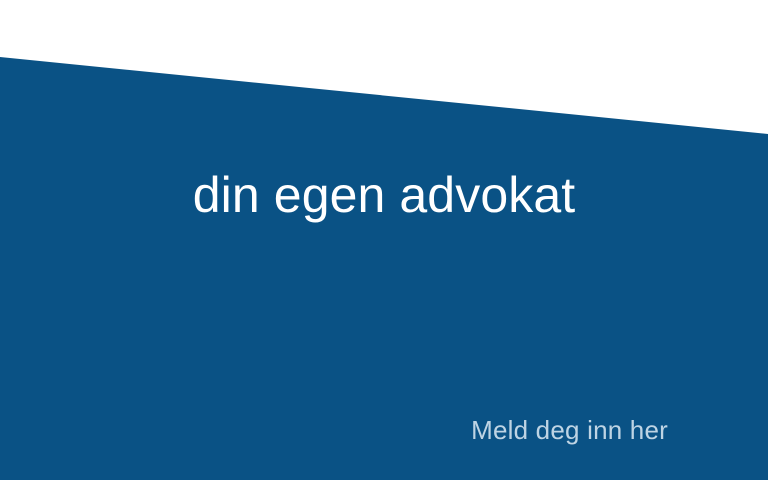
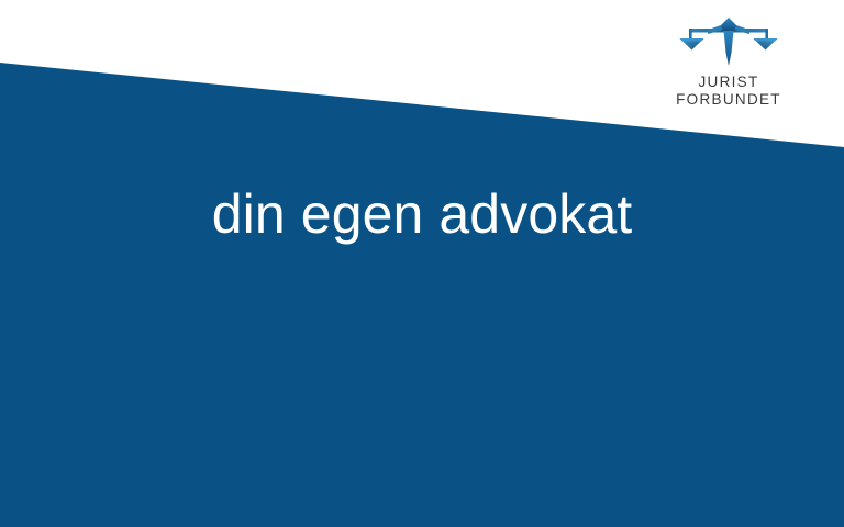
+ JURIST
+ FORBUNDET
  din egen advokat
- Meld deg inn her
